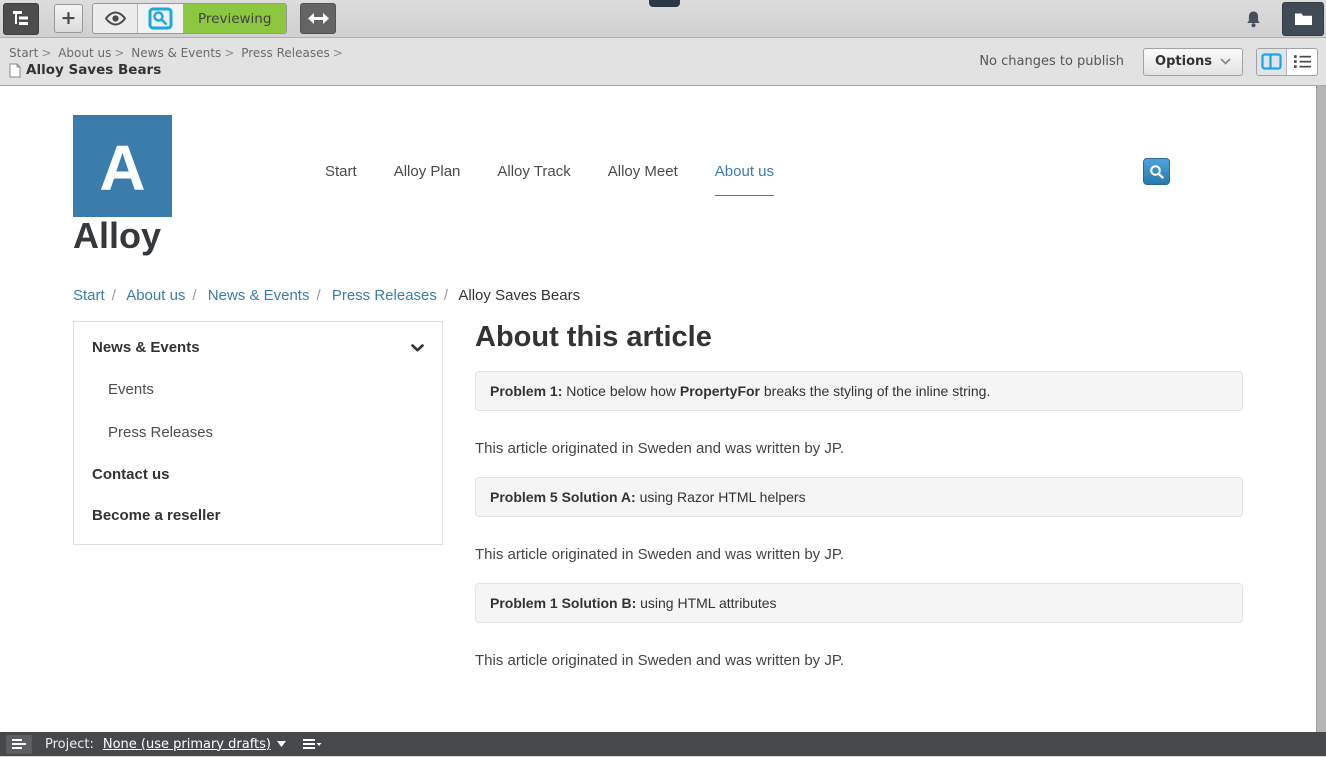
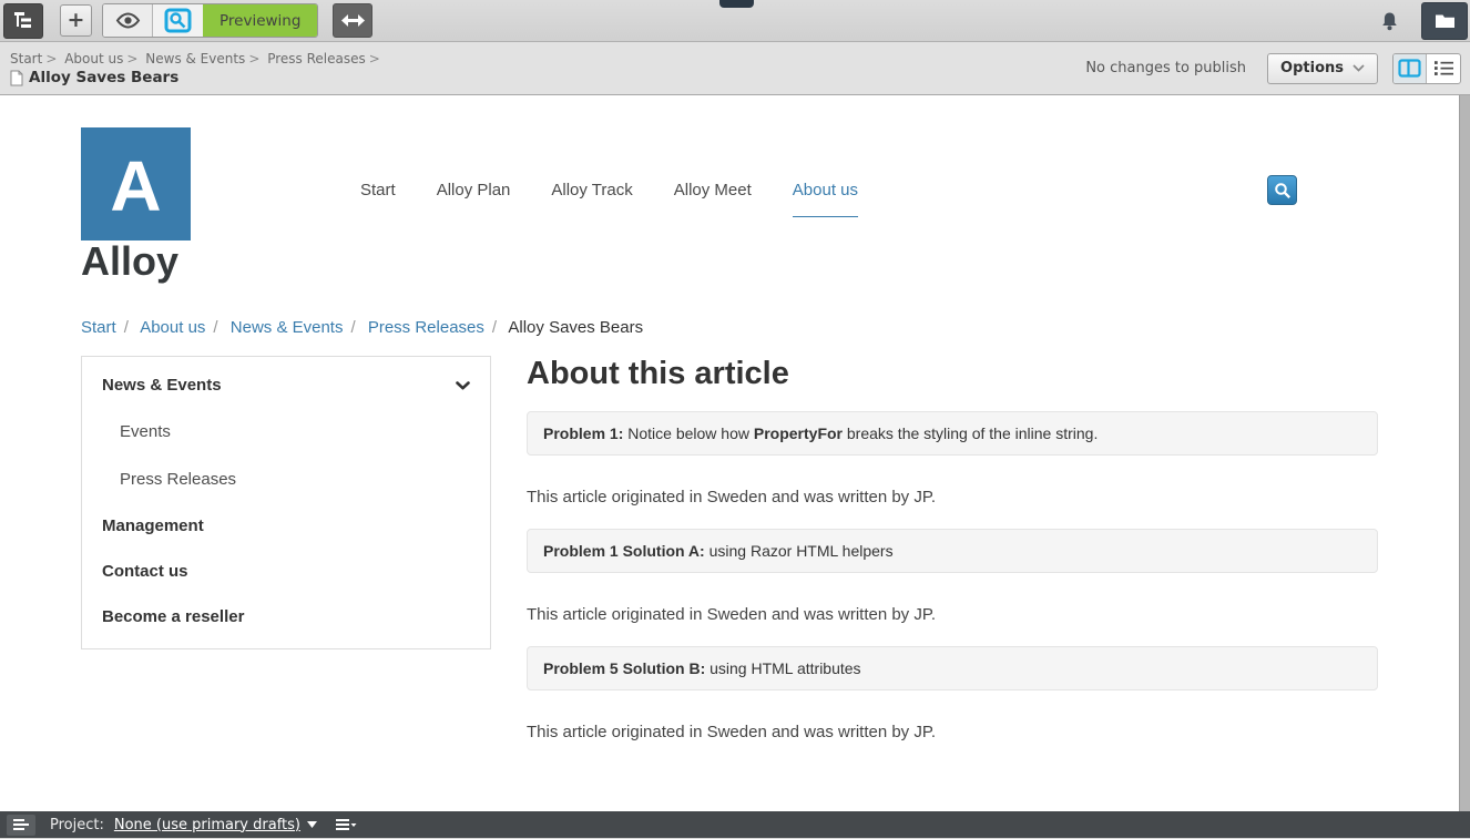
  +
  Previewing
  Start > About us > News & Events > Press Releases >
  Alloy Saves Bears
  No changes to publish
  Options
  A
  Alloy
  Start
  Alloy Plan
  Alloy Track
  Alloy Meet
  About us
  Start / About us / News & Events / Press Releases / Alloy Saves Bears
  News & Events
  Events
  Press Releases
+ Management
  Contact us
  Become a reseller
  About this article
  Problem 1: Notice below how PropertyFor breaks the styling of the inline string.
  This article originated in Sweden and was written by JP.
- Problem 5 Solution A: using Razor HTML helpers
+ Problem 1 Solution A: using Razor HTML helpers
  This article originated in Sweden and was written by JP.
- Problem 1 Solution B: using HTML attributes
+ Problem 5 Solution B: using HTML attributes
  This article originated in Sweden and was written by JP.
  Project:
  None (use primary drafts)
